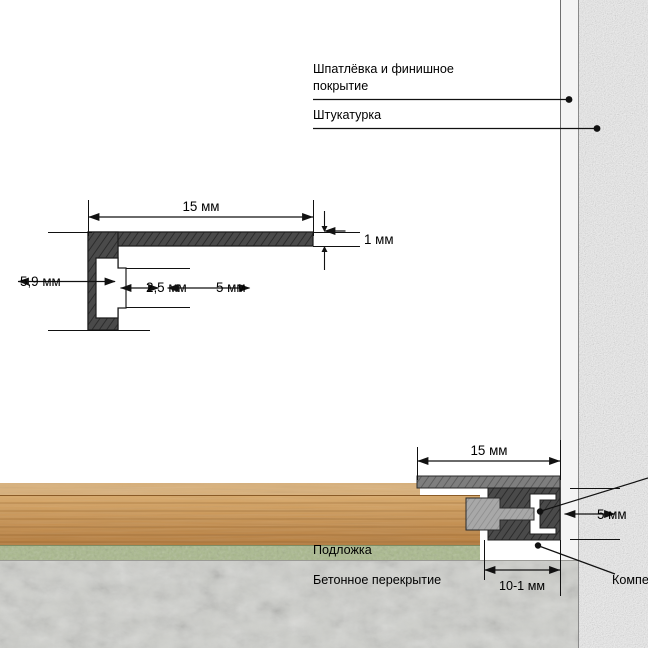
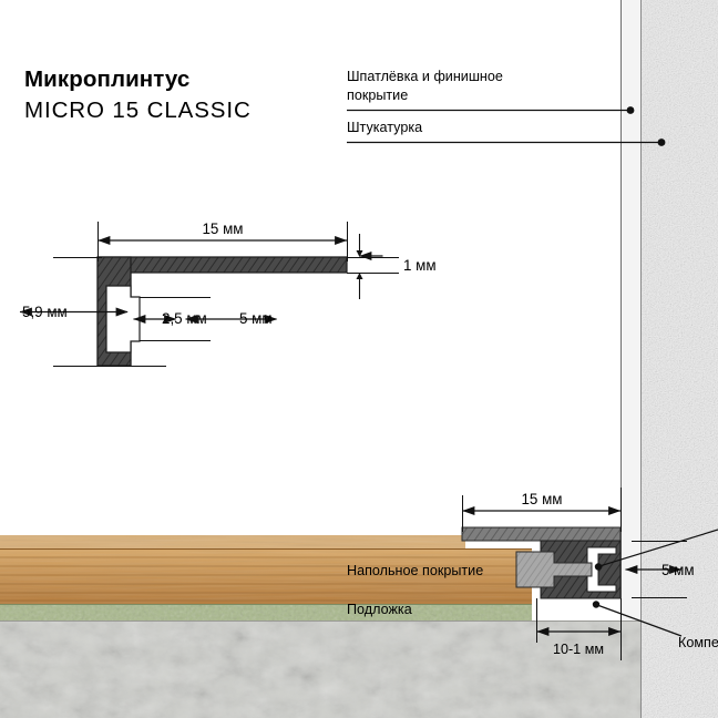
+ Микроплинтус
+ MICRO 15 CLASSIC
  Шпатлёвка и финишное
  покрытие
  Штукатурка
  15 мм
  1 мм
  5,9 мм
  5 мм
+ Напольное покрытие
  Подложка
- Бетонное перекрытие
  15 мм
  5 мм
  10-1 мм
  Компе
